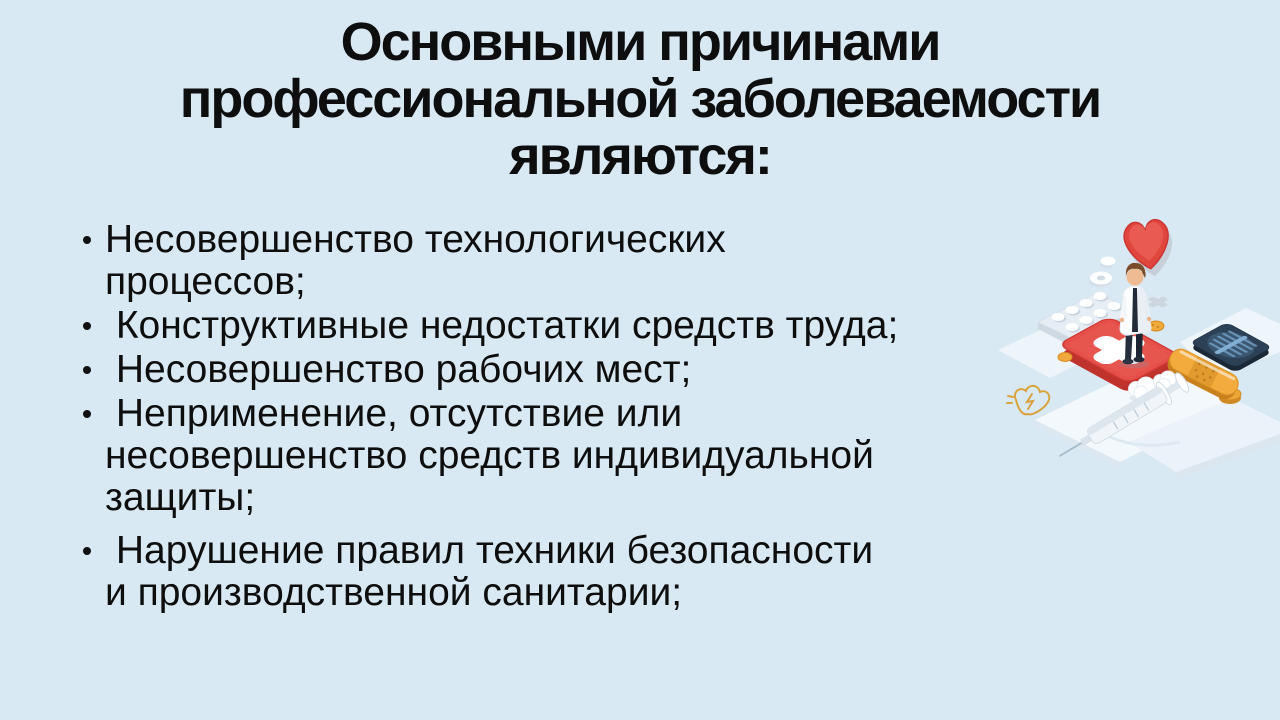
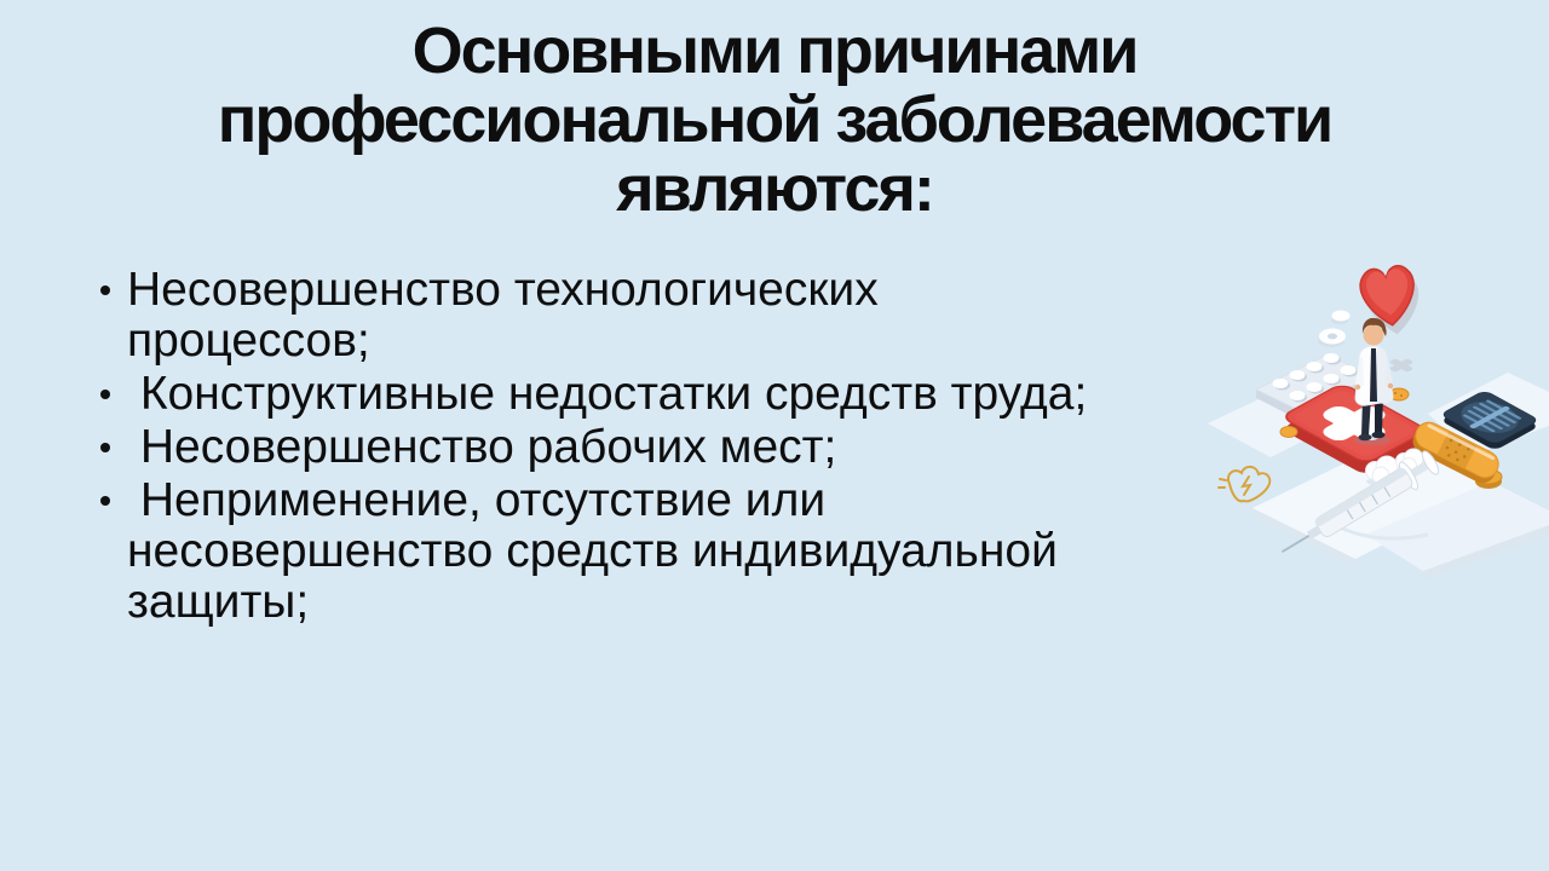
  Основными причинами
  профессиональной заболеваемости
  являются:
  Несовершенство технологических
  процессов;
  Конструктивные недостатки средств труда;
  Несовершенство рабочих мест;
  Неприменение, отсутствие или
  несовершенство средств индивидуальной
  защиты;
- Нарушение правил техники безопасности
- и производственной санитарии;
